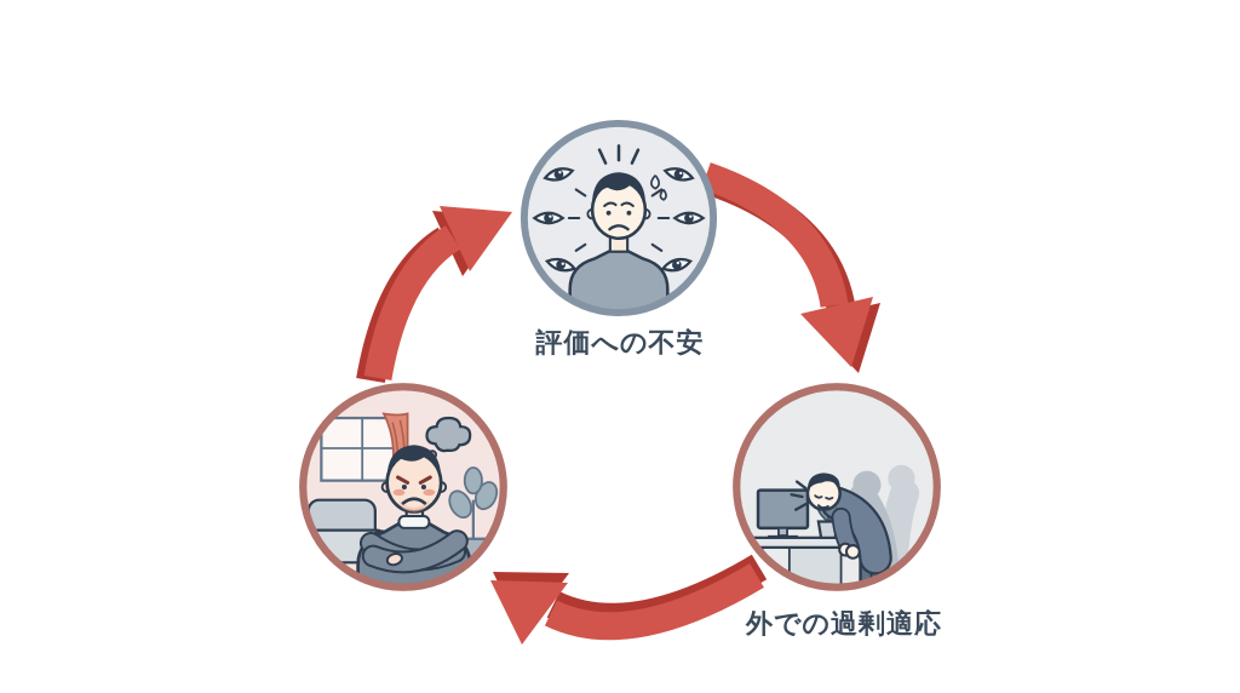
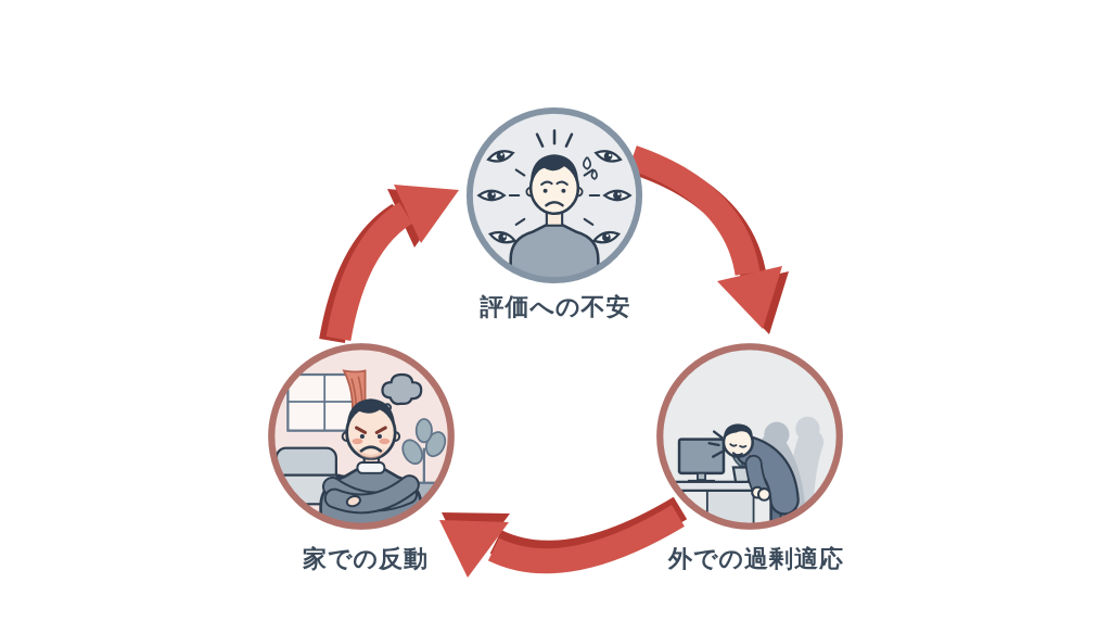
  評価への不安
  外での過剰適応
+ 家での反動
